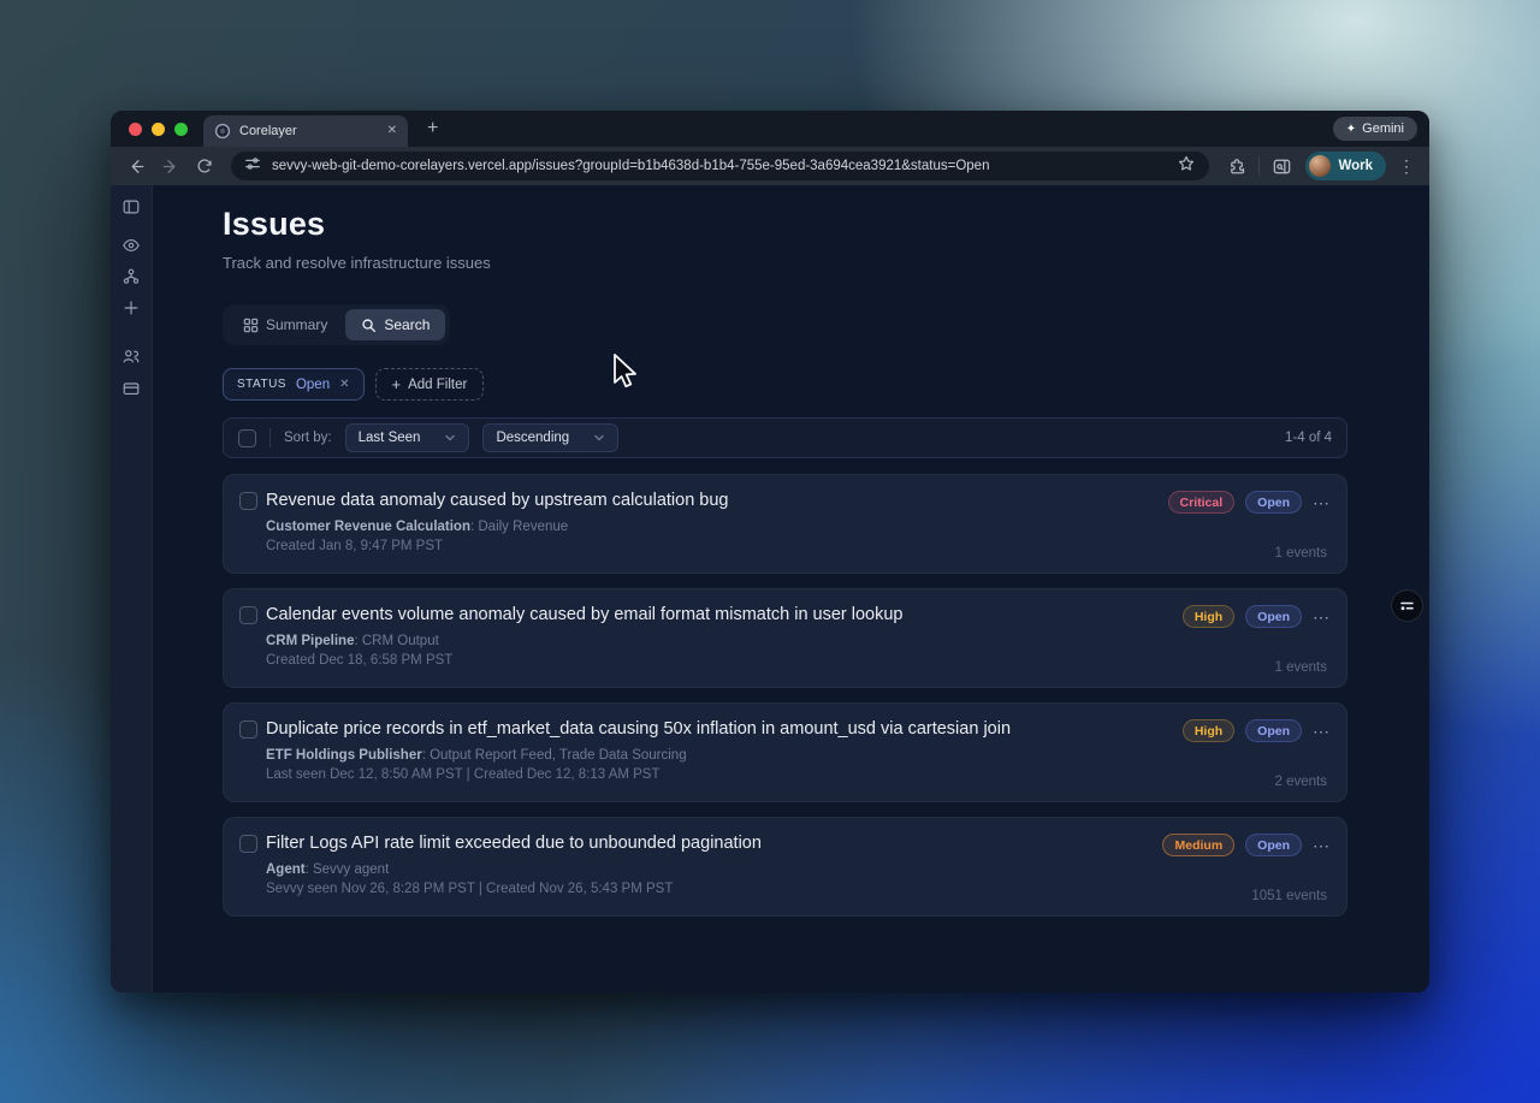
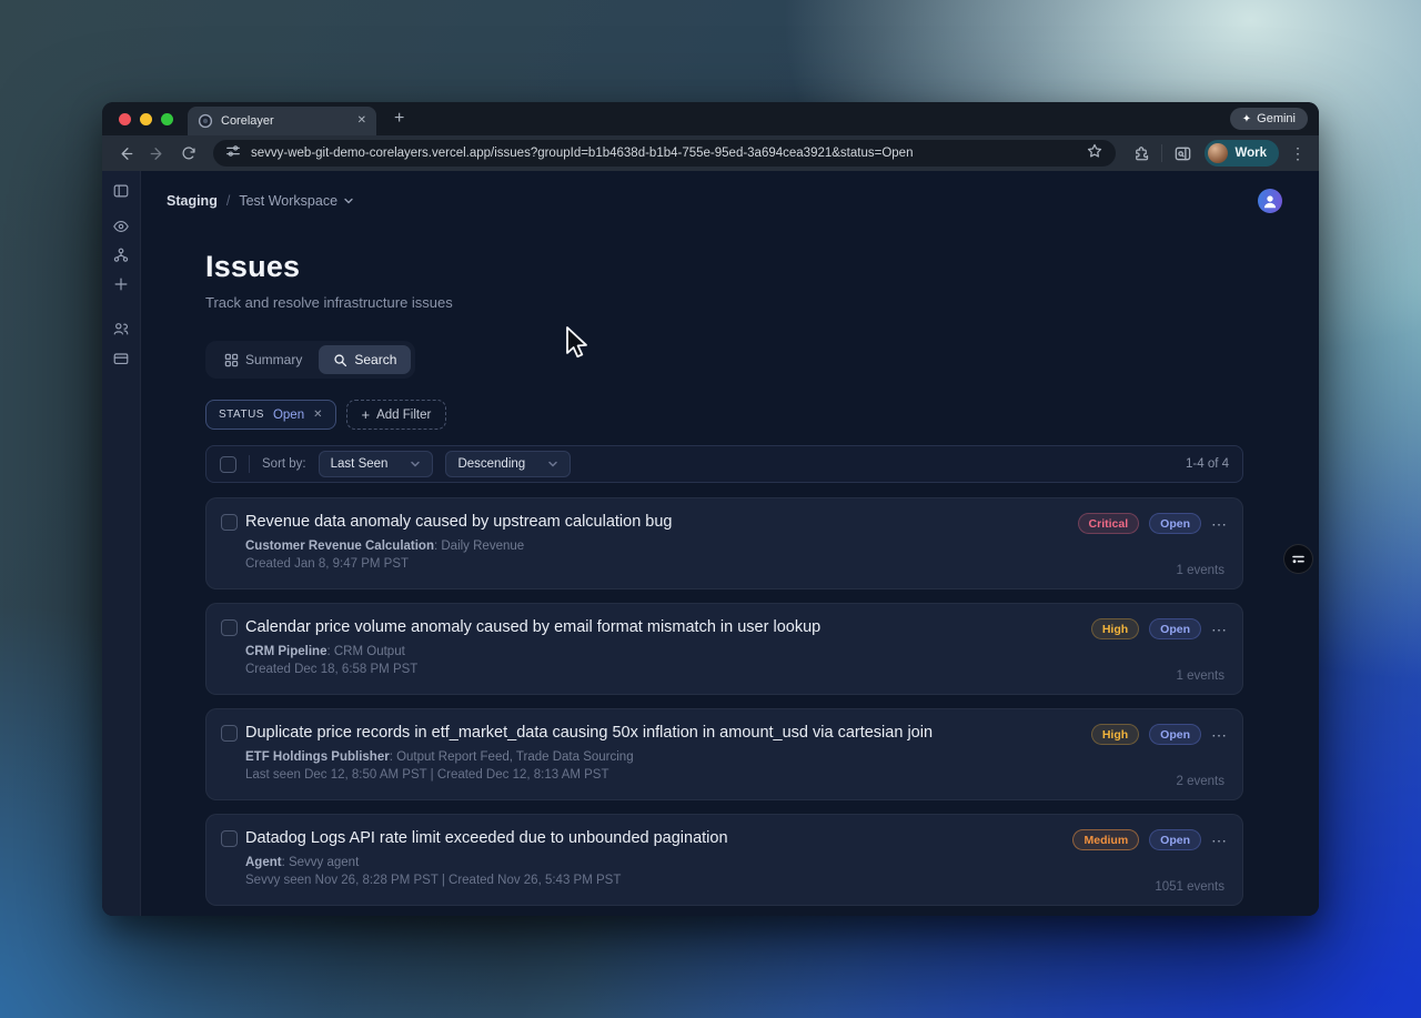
  Corelayer
  ✕
  +
  ✦
  Gemini
  sevvy-web-git-demo-corelayers.vercel.app/issues?groupId=b1b4638d-b1b4-755e-95ed-3a694cea3921&status=Open
  Work
  ⋮
+ Staging
+ /
+ Test Workspace
  Issues
  Track and resolve infrastructure issues
  Summary
  Search
  STATUS
  Open
  ✕
  +
  Add Filter
  Sort by:
  Last Seen
  Descending
  1-4 of 4
  Revenue data anomaly caused by upstream calculation bug
  Customer Revenue Calculation: Daily Revenue
  Created Jan 8, 9:47 PM PST
  Critical
  Open
  ⋯
  1 events
- Calendar events volume anomaly caused by email format mismatch in user lookup
+ Calendar price volume anomaly caused by email format mismatch in user lookup
  CRM Pipeline: CRM Output
  Created Dec 18, 6:58 PM PST
  High
  Open
  ⋯
  1 events
  Duplicate price records in etf_market_data causing 50x inflation in amount_usd via cartesian join
  ETF Holdings Publisher: Output Report Feed, Trade Data Sourcing
  Last seen Dec 12, 8:50 AM PST | Created Dec 12, 8:13 AM PST
  High
  Open
  ⋯
  2 events
- Filter Logs API rate limit exceeded due to unbounded pagination
+ Datadog Logs API rate limit exceeded due to unbounded pagination
  Agent: Sevvy agent
  Sevvy seen Nov 26, 8:28 PM PST | Created Nov 26, 5:43 PM PST
  Medium
  Open
  ⋯
  1051 events
